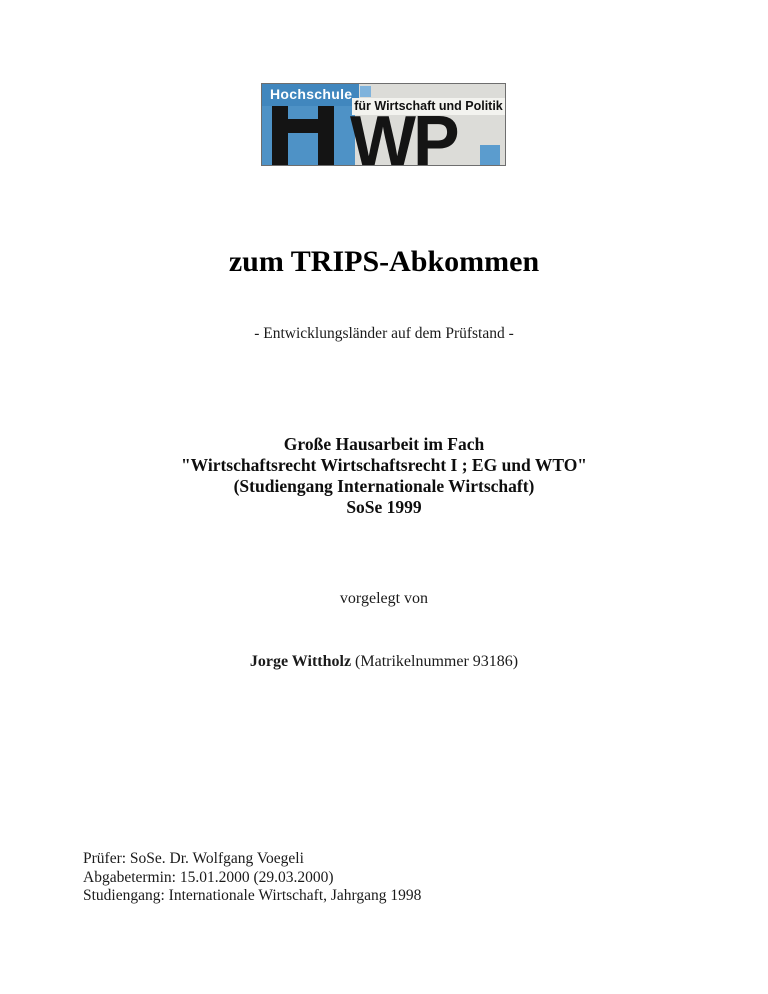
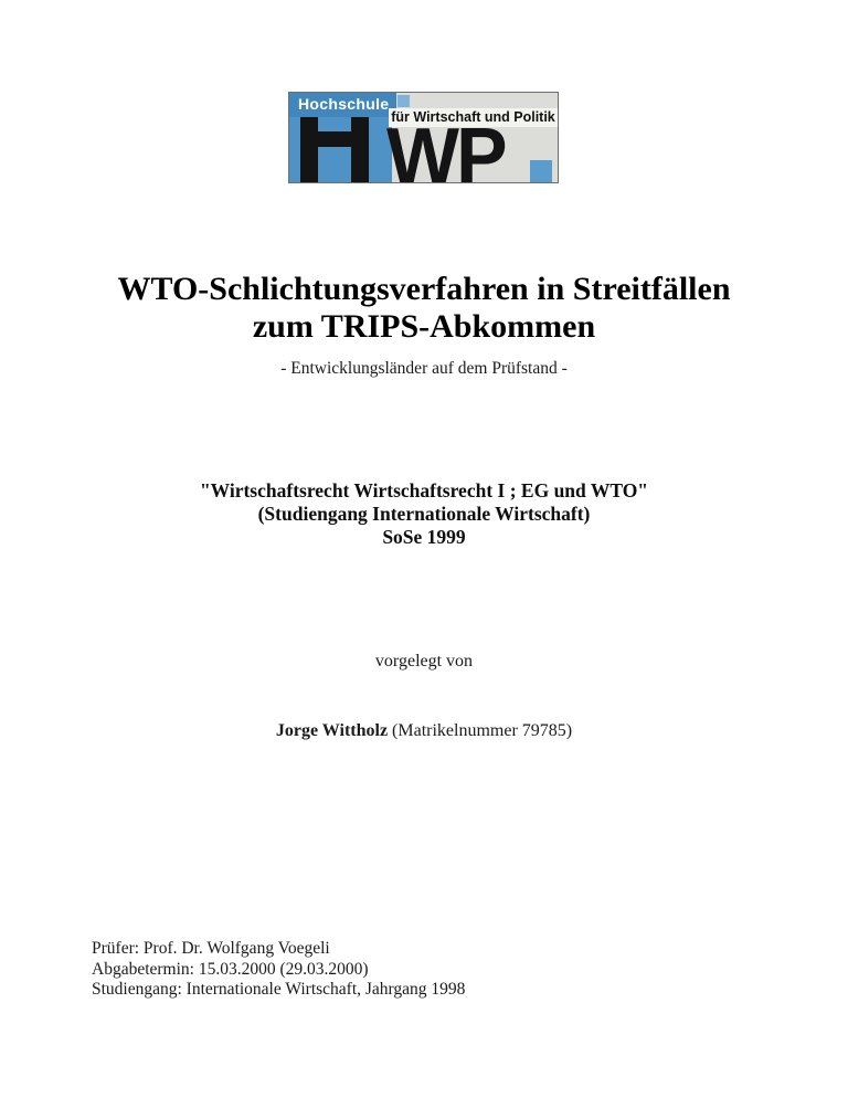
  Hochschule
  für Wirtschaft und Politik
  WP
+ WTO-Schlichtungsverfahren in Streitfällen
  zum TRIPS-Abkommen
  - Entwicklungsländer auf dem Prüfstand -
- Große Hausarbeit im Fach
  "Wirtschaftsrecht Wirtschaftsrecht I ; EG und WTO"
  (Studiengang Internationale Wirtschaft)
  SoSe 1999
  vorgelegt von
- Jorge Wittholz (Matrikelnummer 93186)
+ Jorge Wittholz (Matrikelnummer 79785)
- Prüfer: SoSe. Dr. Wolfgang Voegeli
+ Prüfer: Prof. Dr. Wolfgang Voegeli
- Abgabetermin: 15.01.2000 (29.03.2000)
+ Abgabetermin: 15.03.2000 (29.03.2000)
  Studiengang: Internationale Wirtschaft, Jahrgang 1998
